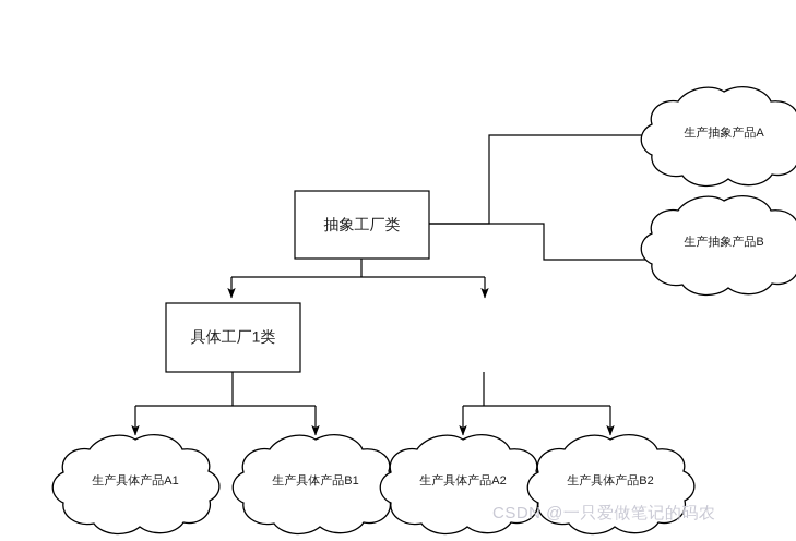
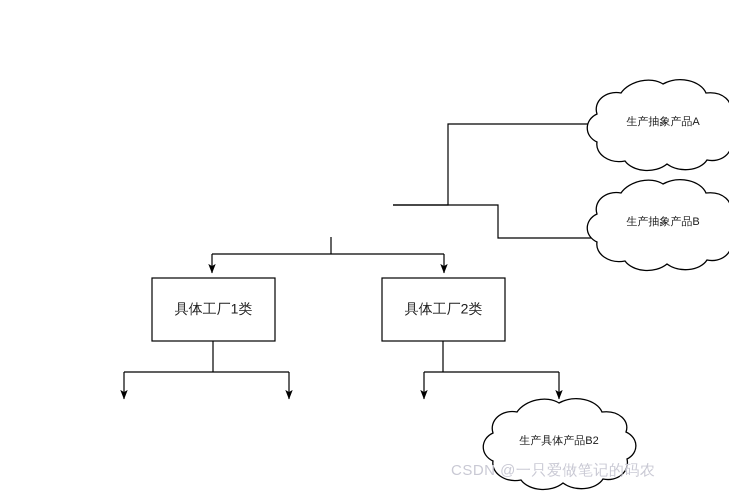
  生产抽象产品A
  生产抽象产品B
- 生产具体产品A1
- 生产具体产品B1
- 生产具体产品A2
  生产具体产品B2
- 抽象工厂类
  具体工厂1类
+ 具体工厂2类
  CSDN @一只爱做笔记的码农
